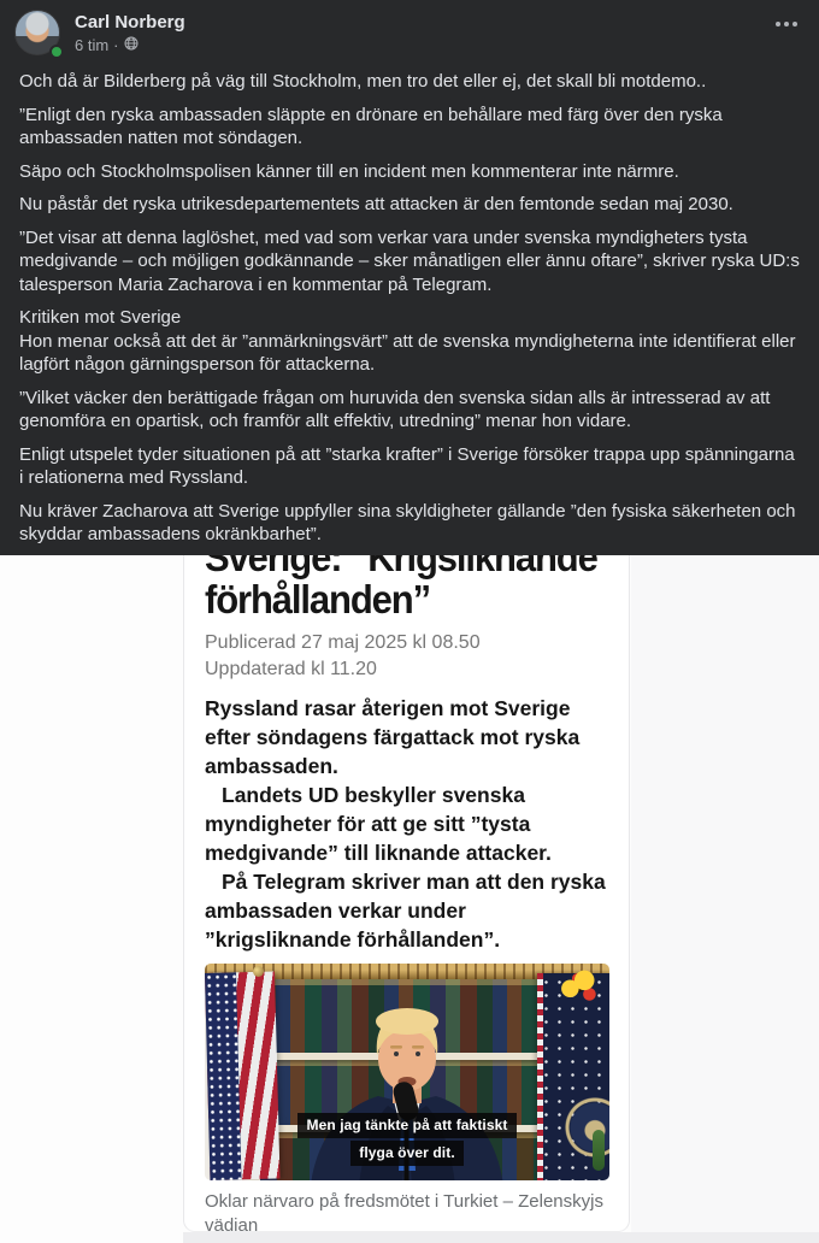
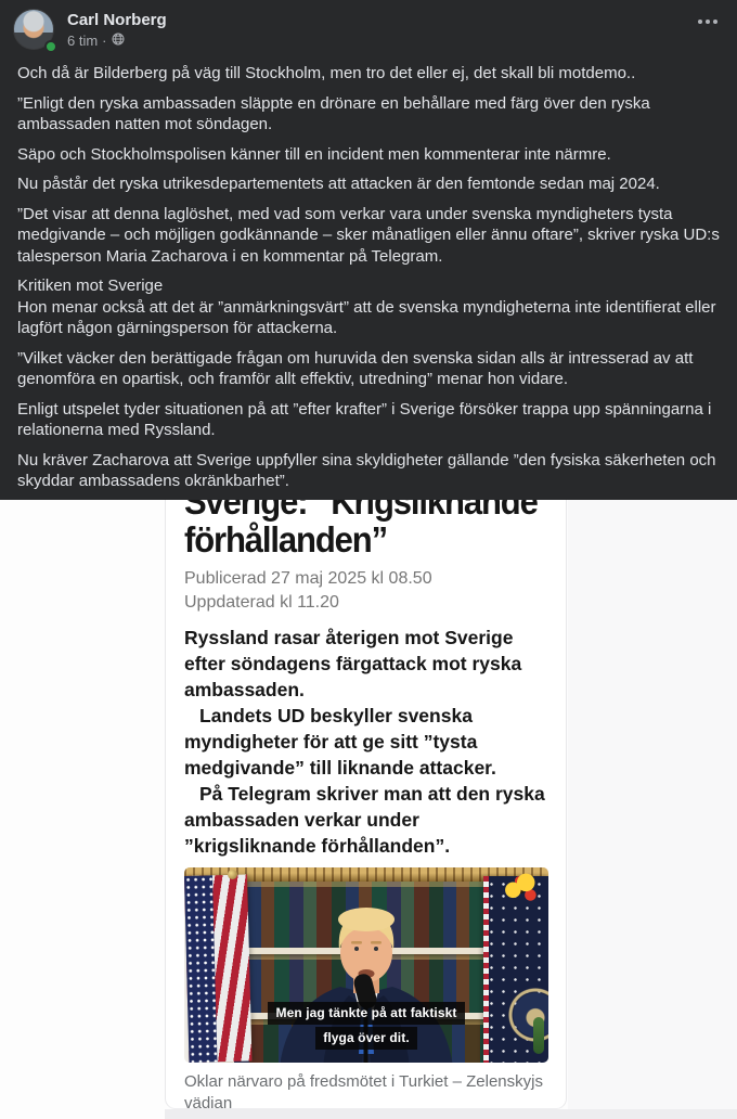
  Carl Norberg
  6 tim
  ·
  Och då är Bilderberg på väg till Stockholm, men tro det eller ej, det skall bli motdemo..
  ”Enligt den ryska ambassaden släppte en drönare en behållare med färg över den ryska ambassaden natten mot söndagen.
  Säpo och Stockholmspolisen känner till en incident men kommenterar inte närmre.
- Nu påstår det ryska utrikesdepartementets att attacken är den femtonde sedan maj 2030.
+ Nu påstår det ryska utrikesdepartementets att attacken är den femtonde sedan maj 2024.
  ”Det visar att denna laglöshet, med vad som verkar vara under svenska myndigheters tysta medgivande – och möjligen godkännande – sker månatligen eller ännu oftare”, skriver ryska UD:s talesperson Maria Zacharova i en kommentar på Telegram.
  Kritiken mot Sverige
  Hon menar också att det är ”anmärkningsvärt” att de svenska myndigheterna inte identifierat eller lagfört någon gärningsperson för attackerna.
  ”Vilket väcker den berättigade frågan om huruvida den svenska sidan alls är intresserad av att genomföra en opartisk, och framför allt effektiv, utredning” menar hon vidare.
- Enligt utspelet tyder situationen på att ”starka krafter” i Sverige försöker trappa upp spänningarna i relationerna med Ryssland.
+ Enligt utspelet tyder situationen på att ”efter krafter” i Sverige försöker trappa upp spänningarna i relationerna med Ryssland.
  Nu kräver Zacharova att Sverige uppfyller sina skyldigheter gällande ”den fysiska säkerheten och skyddar ambassadens okränkbarhet”.
  Sverige: ”Krigsliknande
  förhållanden”
  Publicerad 27 maj 2025 kl 08.50
  Uppdaterad kl 11.20
  Ryssland rasar återigen mot Sverige efter söndagens färgattack mot ryska ambassaden.
  Landets UD beskyller svenska myndigheter för att ge sitt ”tysta medgivande” till liknande attacker.
  På Telegram skriver man att den ryska ambassaden verkar under ”krigsliknande förhållanden”.
  Men jag tänkte på att faktiskt
  flyga över dit.
  Oklar närvaro på fredsmötet i Turkiet – Zelenskyjs vädjan
